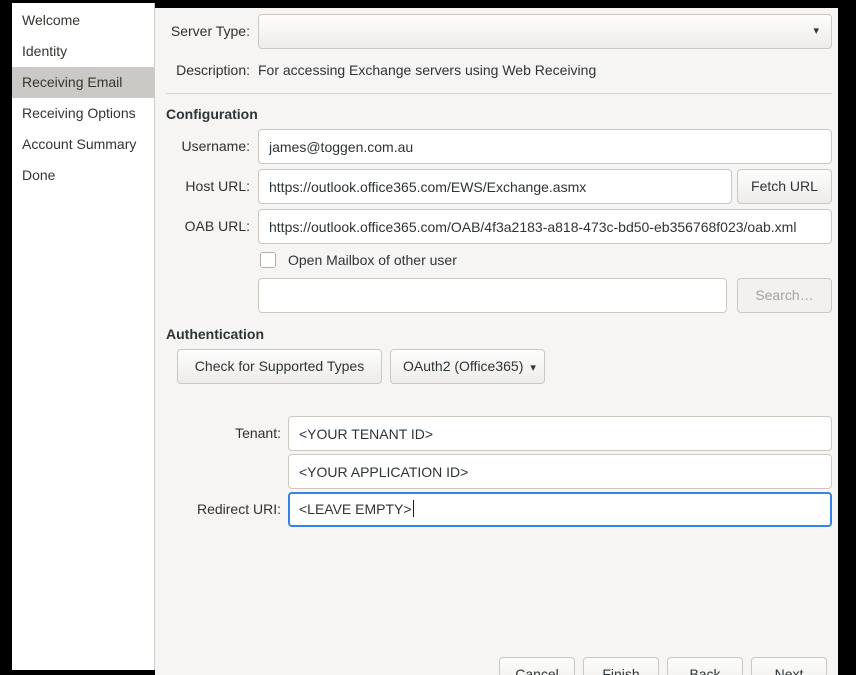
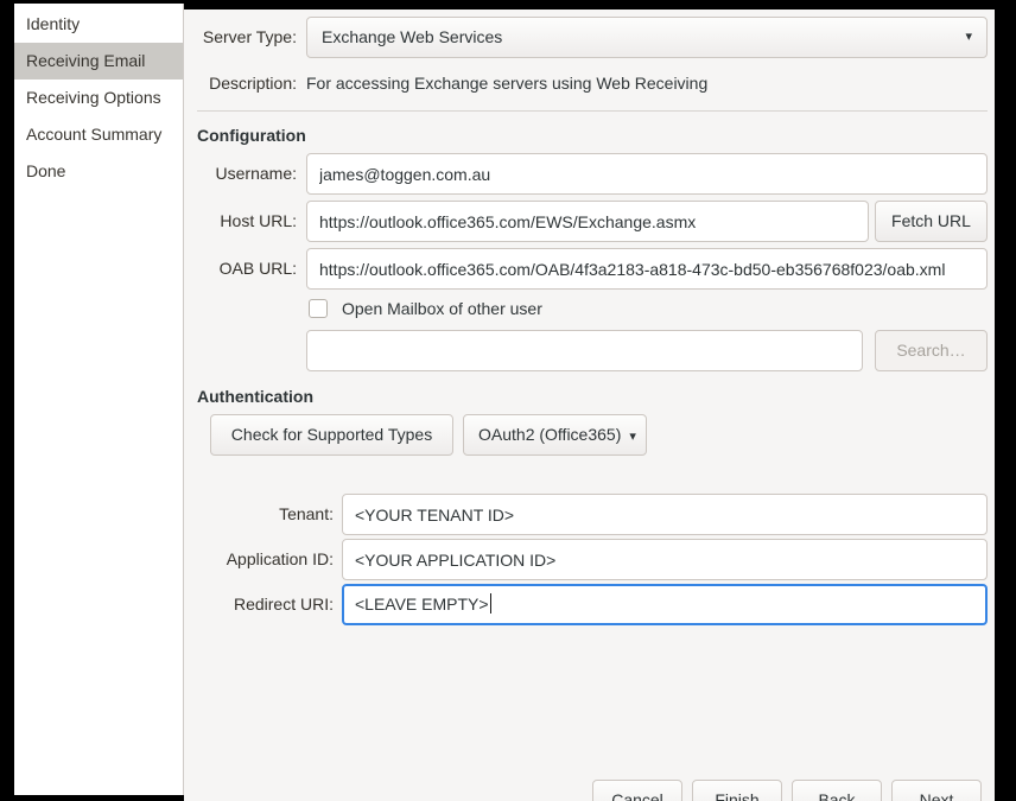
- Welcome
  Identity
  Receiving Email
  Receiving Options
  Account Summary
  Done
  Server Type:
+ Exchange Web Services
  ▾
  Description:
  For accessing Exchange servers using Web Receiving
  Configuration
  Username:
  james@toggen.com.au
  Host URL:
  https://outlook.office365.com/EWS/Exchange.asmx
  Fetch URL
  OAB URL:
  https://outlook.office365.com/OAB/4f3a2183-a818-473c-bd50-eb356768f023/oab.xml
  Open Mailbox of other user
  Search…
  Authentication
  Check for Supported Types
  OAuth2 (Office365) ▾
  Tenant:
  <YOUR TENANT ID>
+ Application ID:
  <YOUR APPLICATION ID>
  Redirect URI:
  <LEAVE EMPTY>
  Cancel
  Finish
  Back
  Next
